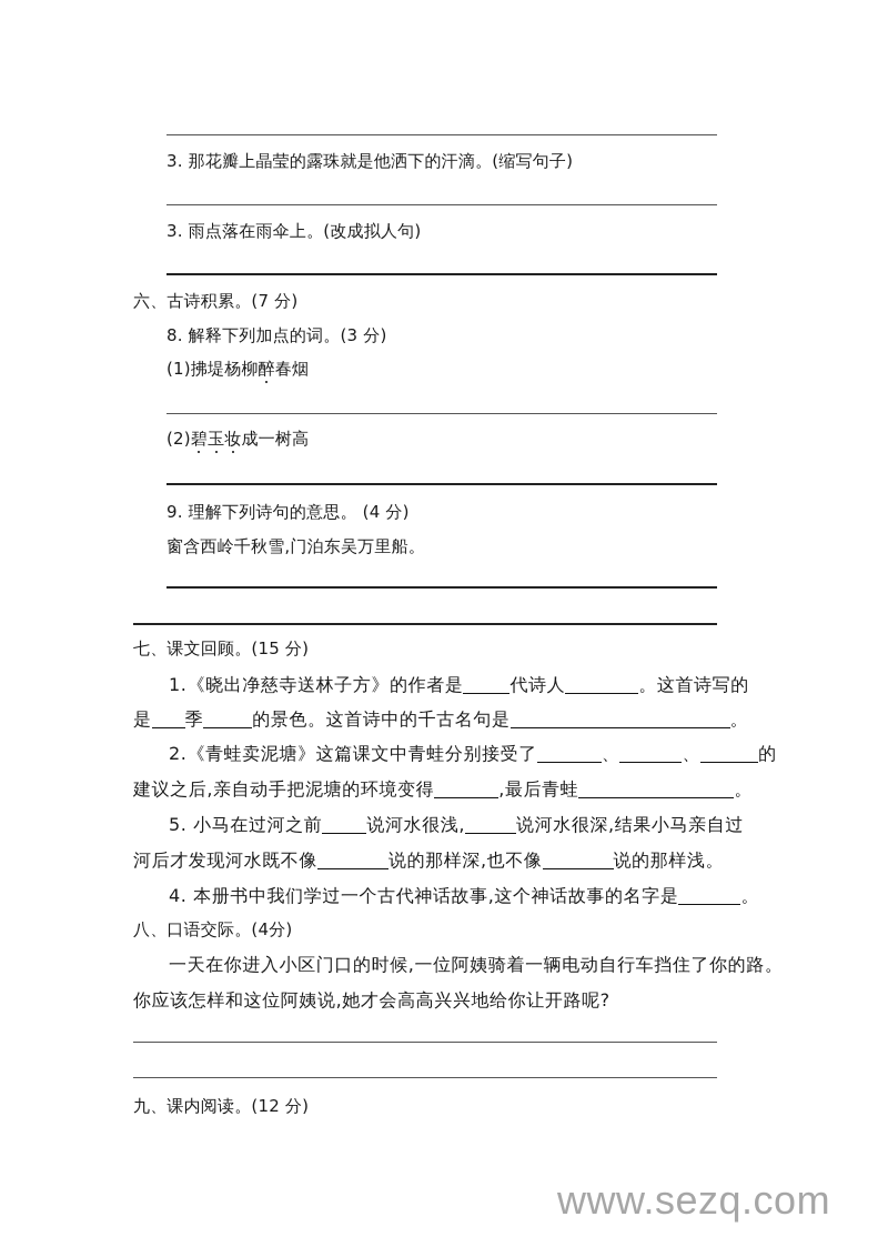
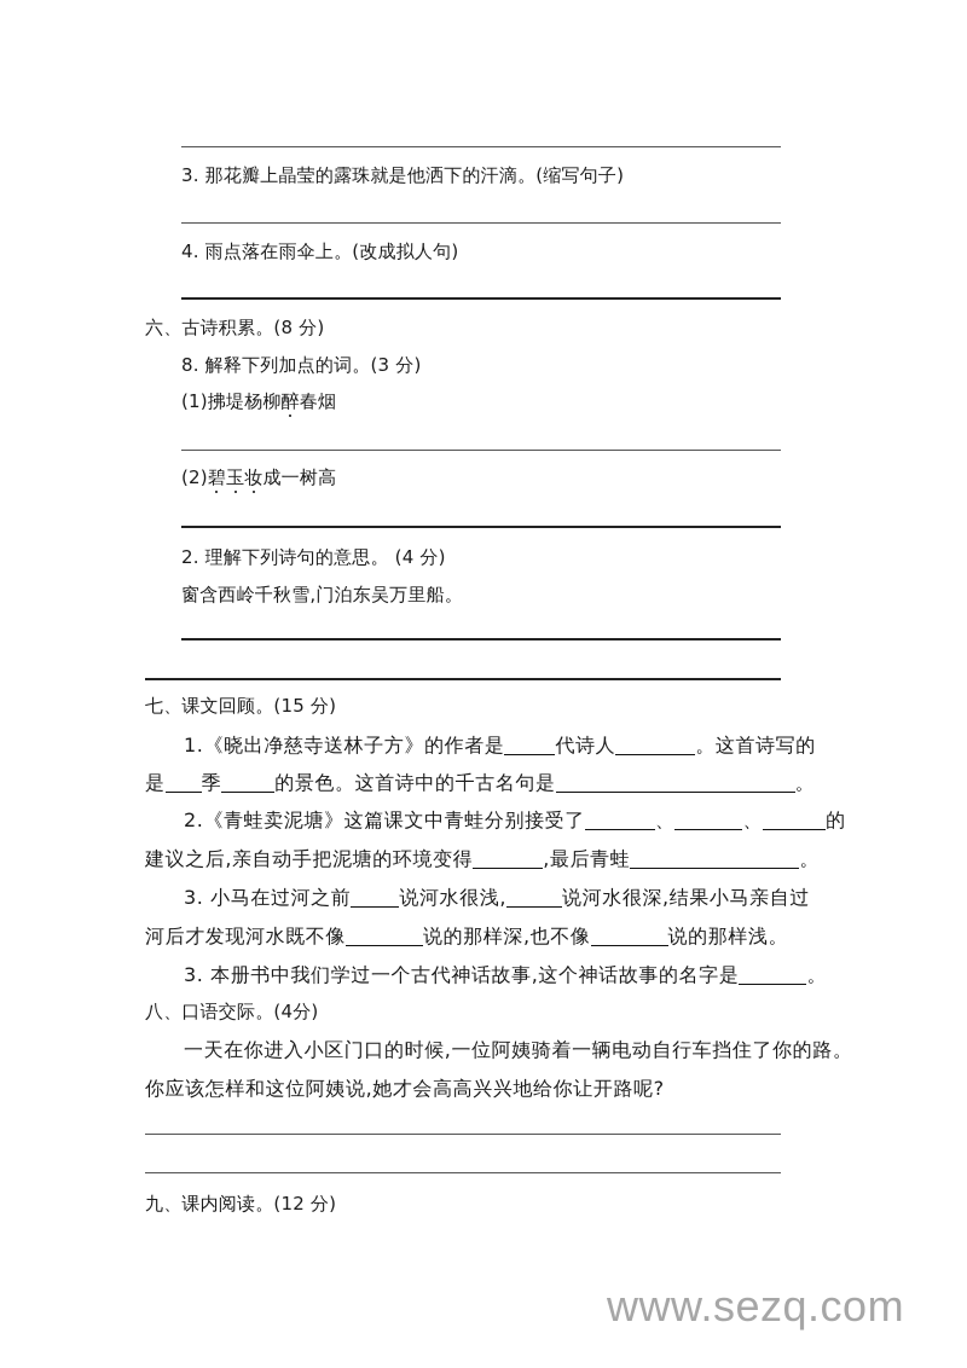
  3. 那花瓣上晶莹的露珠就是他洒下的汗滴。(缩写句子)
- 3. 雨点落在雨伞上。(改成拟人句)
+ 4. 雨点落在雨伞上。(改成拟人句)
- 六、古诗积累。(7 分)
+ 六、古诗积累。(8 分)
  8. 解释下列加点的词。(3 分)
  (1)拂堤杨柳醉春烟
  (2)碧玉妆成一树高
- 9. 理解下列诗句的意思。 (4 分)
+ 2. 理解下列诗句的意思。 (4 分)
  窗含西岭千秋雪,门泊东吴万里船。
  七、课文回顾。(15 分)
  1.《晓出净慈寺送林子方》的作者是 代诗人 。这首诗写的
  是 季 的景色。这首诗中的千古名句是 。
  2.《青蛙卖泥塘》这篇课文中青蛙分别接受了 、 、 的
  建议之后,亲自动手把泥塘的环境变得 ,最后青蛙 。
- 5. 小马在过河之前 说河水很浅, 说河水很深,结果小马亲自过
+ 3. 小马在过河之前 说河水很浅, 说河水很深,结果小马亲自过
  河后才发现河水既不像 说的那样深,也不像 说的那样浅。
- 4. 本册书中我们学过一个古代神话故事,这个神话故事的名字是 。
+ 3. 本册书中我们学过一个古代神话故事,这个神话故事的名字是 。
  八、口语交际。(4分)
  一天在你进入小区门口的时候,一位阿姨骑着一辆电动自行车挡住了你的路。
  你应该怎样和这位阿姨说,她才会高高兴兴地给你让开路呢?
  九、课内阅读。(12 分)
  www.sezq.com
